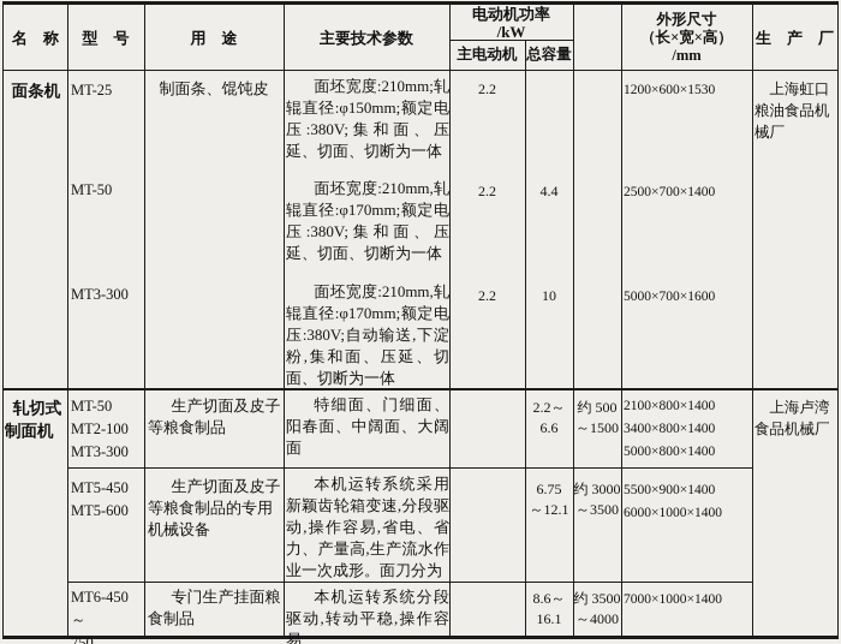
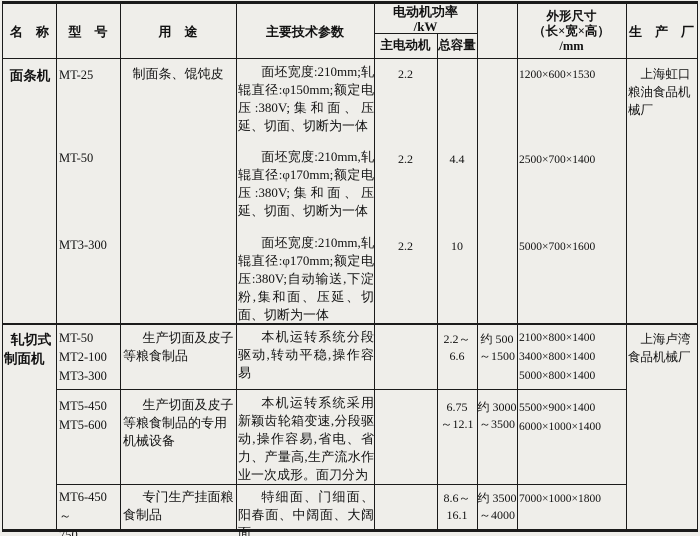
  名 称
  型 号
  用 途
  主要技术参数
  电动机功率
  /kW
  主电动机
  总容量
  外形尺寸
  （长×宽×高）
  /mm
  生 产 厂
  面条机
  上海虹口粮油食品机械厂
  MT-25
  制面条、馄饨皮
  面坯宽度:210mm;轧辊直径:φ150mm;额定电压:380V;集和面、压延、切面、切断为一体
  2.2
  1200×600×1530
  MT-50
  面坯宽度:210mm,轧辊直径:φ170mm;额定电压:380V;集和面、压延、切面、切断为一体
  2.2
  4.4
  2500×700×1400
  MT3-300
  面坯宽度:210mm,轧辊直径:φ170mm;额定电压:380V;自动输送,下淀粉,集和面、压延、切面、切断为一体
  2.2
  10
  5000×700×1600
  轧切式制面机
  上海卢湾食品机械厂
  MT-50
  MT2-100
  MT3-300
  生产切面及皮子等粮食制品
- 特细面、门细面、阳春面、中阔面、大阔面
+ 本机运转系统分段驱动,转动平稳,操作容易
  2.2～
  6.6
  约 500
  ～1500
  2100×800×1400
  3400×800×1400
  5000×800×1400
  MT5-450
  MT5-600
  生产切面及皮子等粮食制品的专用机械设备
  本机运转系统采用新颖齿轮箱变速,分段驱动,操作容易,省电、省力、产量高,生产流水作业一次成形。面刀分为
  6.75
  ～12.1
  约 3000
  ～3500
  5500×900×1400
  6000×1000×1400
  MT6-450～
  750
  专门生产挂面粮食制品
- 本机运转系统分段驱动,转动平稳,操作容易
+ 特细面、门细面、阳春面、中阔面、大阔面
  8.6～
  16.1
  约 3500
  ～4000
- 7000×1000×1400
+ 7000×1000×1800
